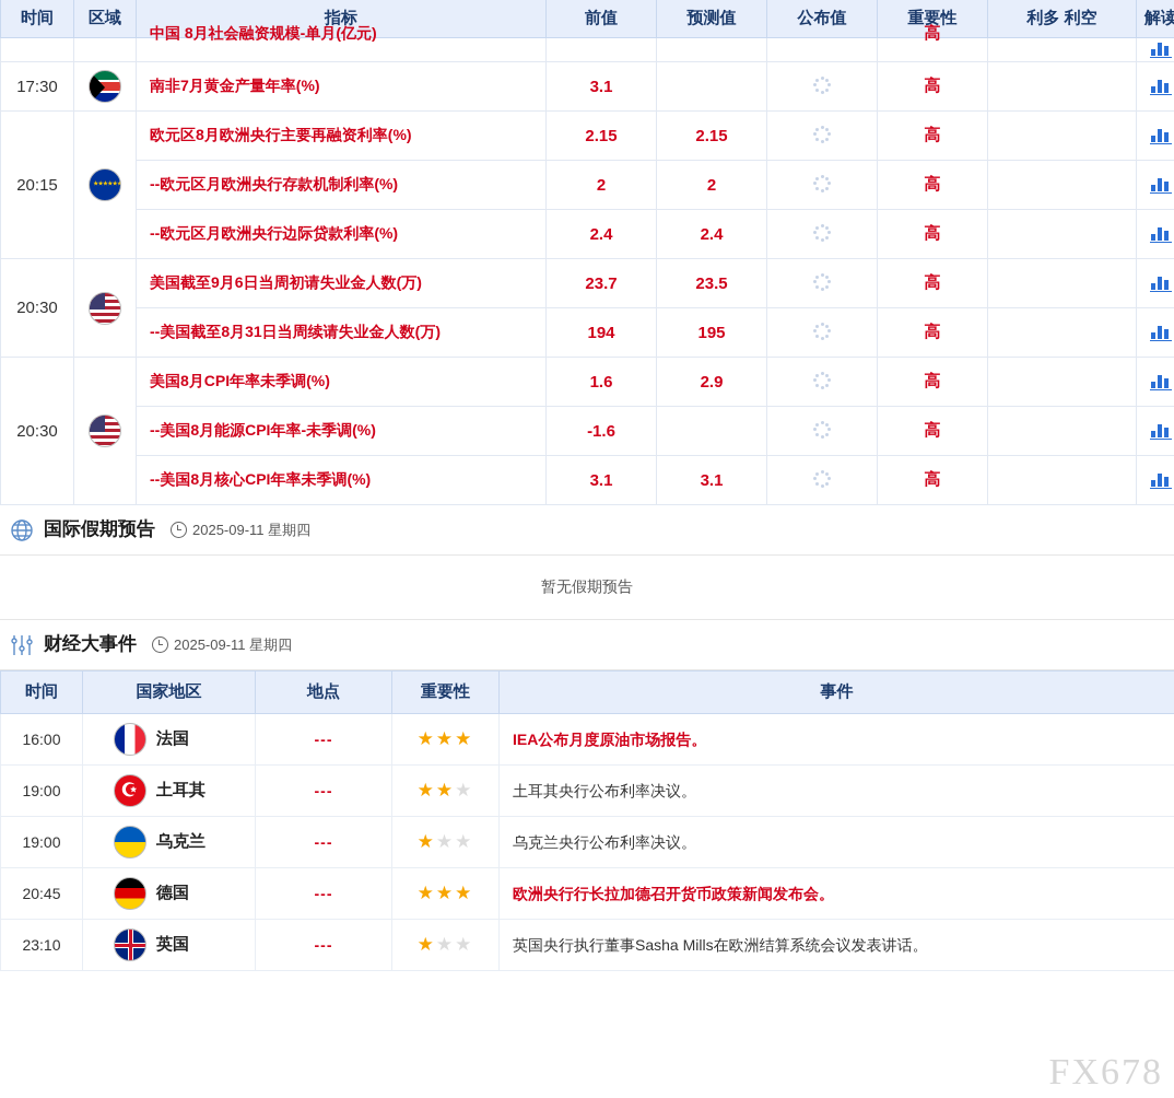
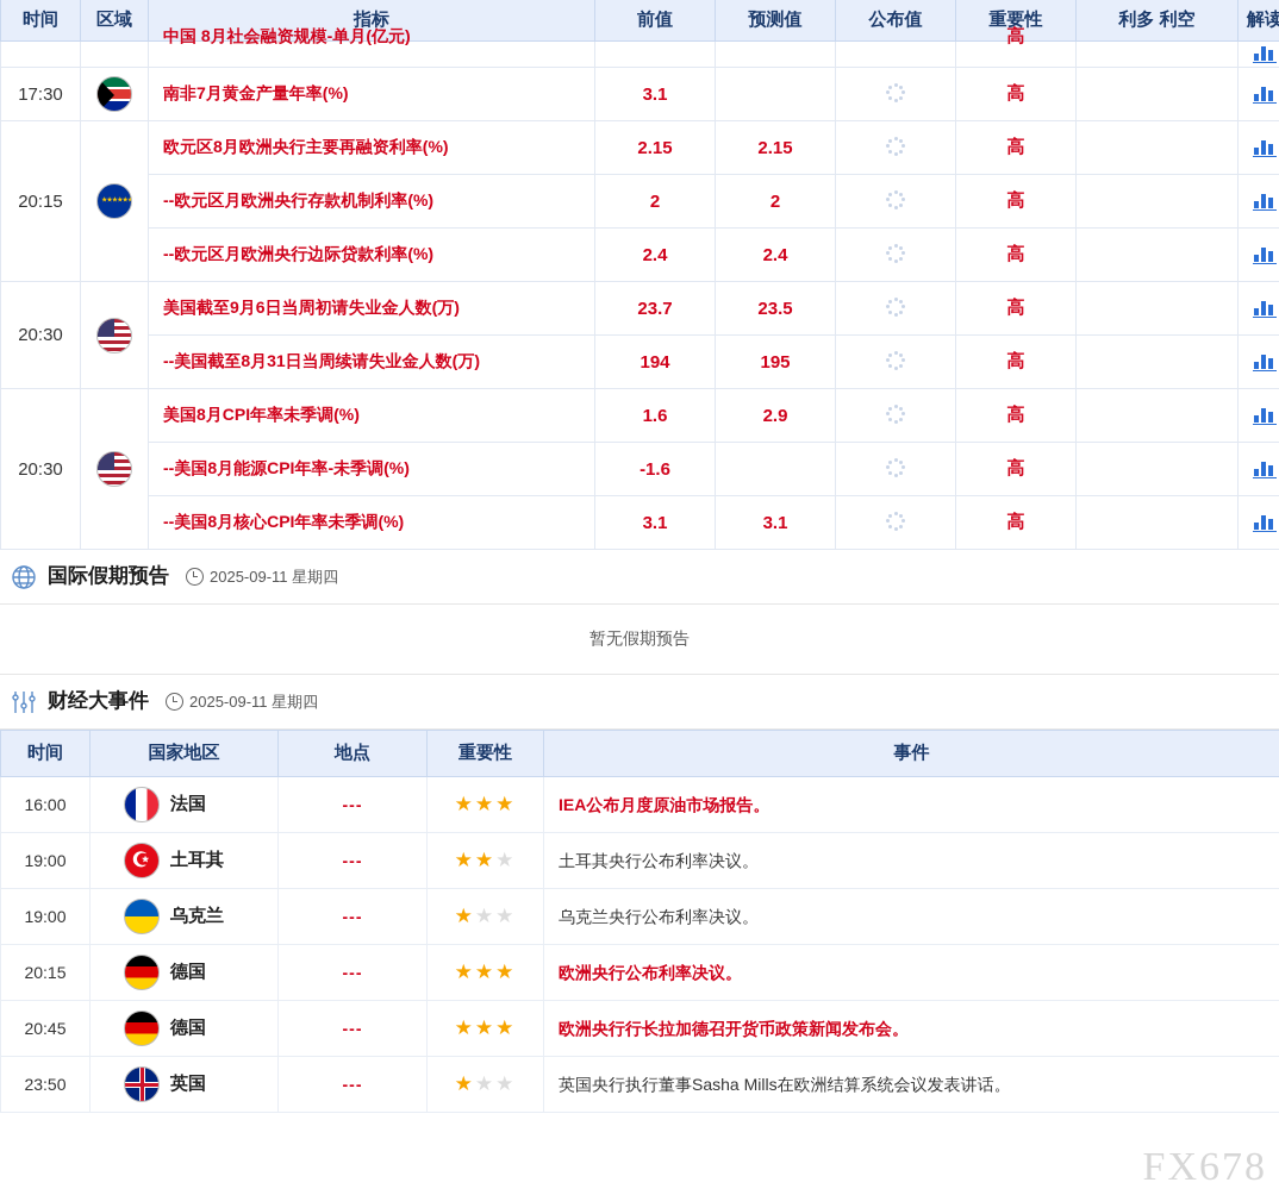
  时间	区域	指标	前值	预测值	公布值	重要性	利多 利空	解读
  		中国 8月社会融资规模-单月(亿元)				高
  17:30		南非7月黄金产量年率(%)	3.1			高
  20:15		欧元区8月欧洲央行主要再融资利率(%)	2.15	2.15		高
  --欧元区月欧洲央行存款机制利率(%)	2	2		高
  --欧元区月欧洲央行边际贷款利率(%)	2.4	2.4		高
  20:30		美国截至9月6日当周初请失业金人数(万)	23.7	23.5		高
  --美国截至8月31日当周续请失业金人数(万)	194	195		高
  20:30		美国8月CPI年率未季调(%)	1.6	2.9		高
  --美国8月能源CPI年率-未季调(%)	-1.6			高
  --美国8月核心CPI年率未季调(%)	3.1	3.1		高
  国际假期预告
  2025-09-11 星期四
  暂无假期预告
  财经大事件
  2025-09-11 星期四
  时间	国家地区	地点	重要性	事件
  16:00	法国	---	★★★	IEA公布月度原油市场报告。
  19:00	土耳其	---	★★★	土耳其央行公布利率决议。
  19:00	乌克兰	---	★★★	乌克兰央行公布利率决议。
+ 20:15	德国	---	★★★	欧洲央行公布利率决议。
  20:45	德国	---	★★★	欧洲央行行长拉加德召开货币政策新闻发布会。
- 23:10	英国	---	★★★	英国央行执行董事Sasha Mills在欧洲结算系统会议发表讲话。
+ 23:50	英国	---	★★★	英国央行执行董事Sasha Mills在欧洲结算系统会议发表讲话。
  FX678
